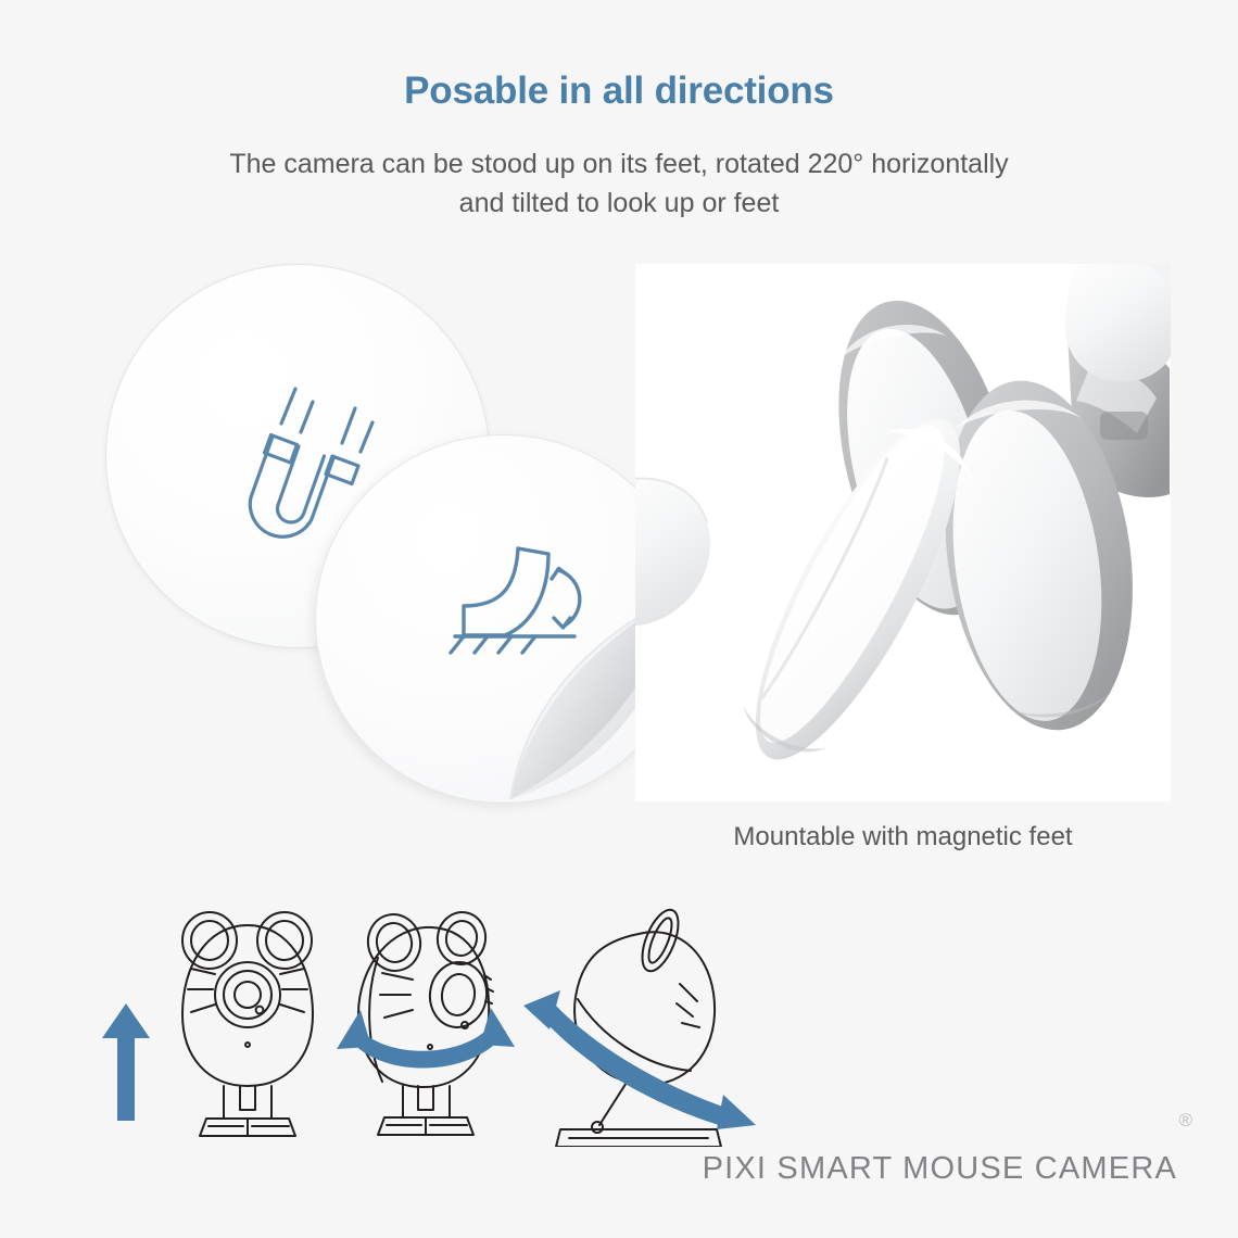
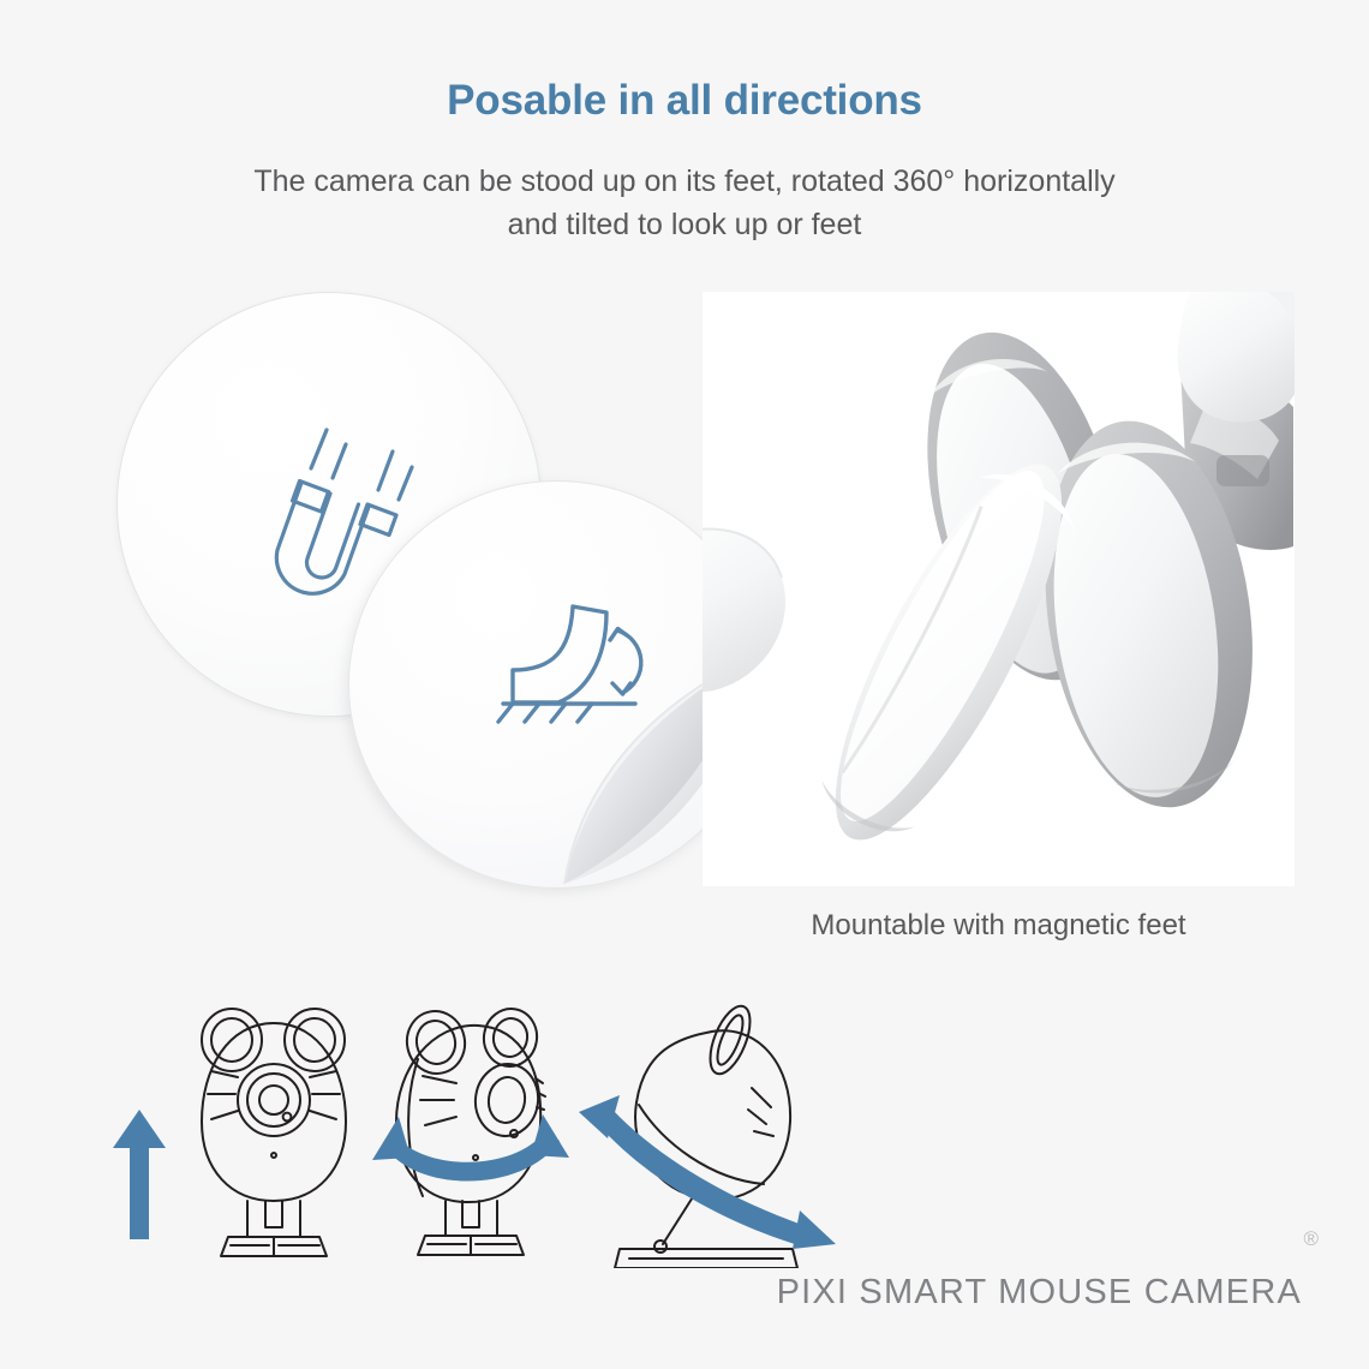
  Posable in all directions
- The camera can be stood up on its feet, rotated 220° horizontally
+ The camera can be stood up on its feet, rotated 360° horizontally
  and tilted to look up or feet
  Mountable with magnetic feet
  ®
  PIXI SMART MOUSE CAMERA
